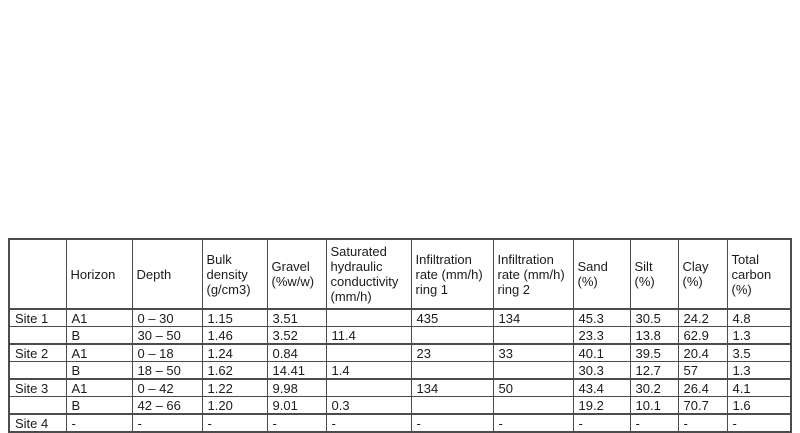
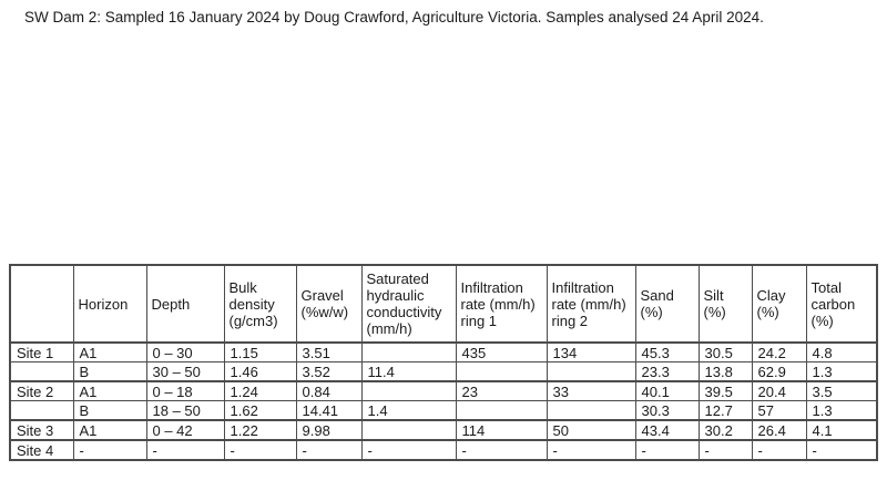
+ SW Dam 2: Sampled 16 January 2024 by Doug Crawford, Agriculture Victoria. Samples analysed 24 April 2024.
  	Horizon	Depth	Bulk density (g/cm3)	Gravel (%w/w)	Saturated hydraulic conductivity (mm/h)	Infiltration rate (mm/h) ring 1	Infiltration rate (mm/h) ring 2	Sand (%)	Silt (%)	Clay (%)	Total carbon (%)
  Site 1	A1	0 – 30	1.15	3.51		435	134	45.3	30.5	24.2	4.8
  	B	30 – 50	1.46	3.52	11.4			23.3	13.8	62.9	1.3
  Site 2	A1	0 – 18	1.24	0.84		23	33	40.1	39.5	20.4	3.5
  	B	18 – 50	1.62	14.41	1.4			30.3	12.7	57	1.3
- Site 3	A1	0 – 42	1.22	9.98		134	50	43.4	30.2	26.4	4.1
+ Site 3	A1	0 – 42	1.22	9.98		114	50	43.4	30.2	26.4	4.1
- 	B	42 – 66	1.20	9.01	0.3			19.2	10.1	70.7	1.6
  Site 4	-	-	-	-	-	-	-	-	-	-	-
